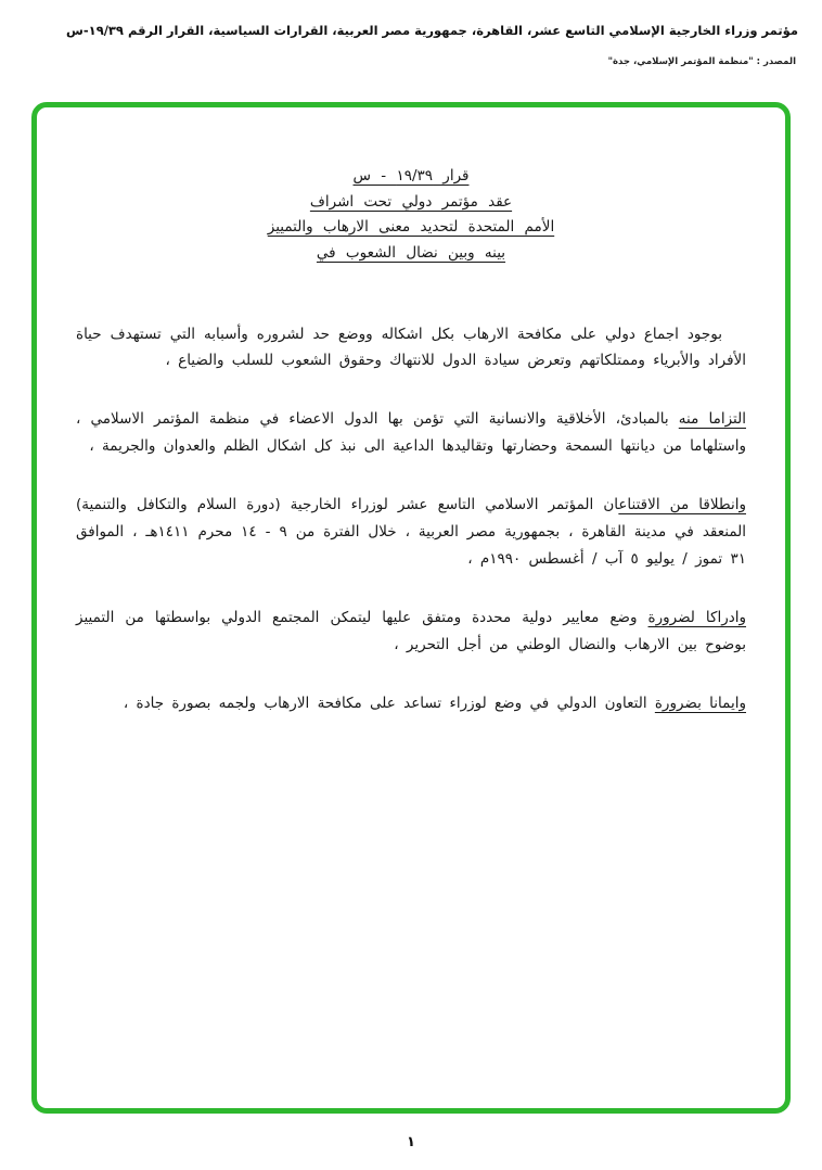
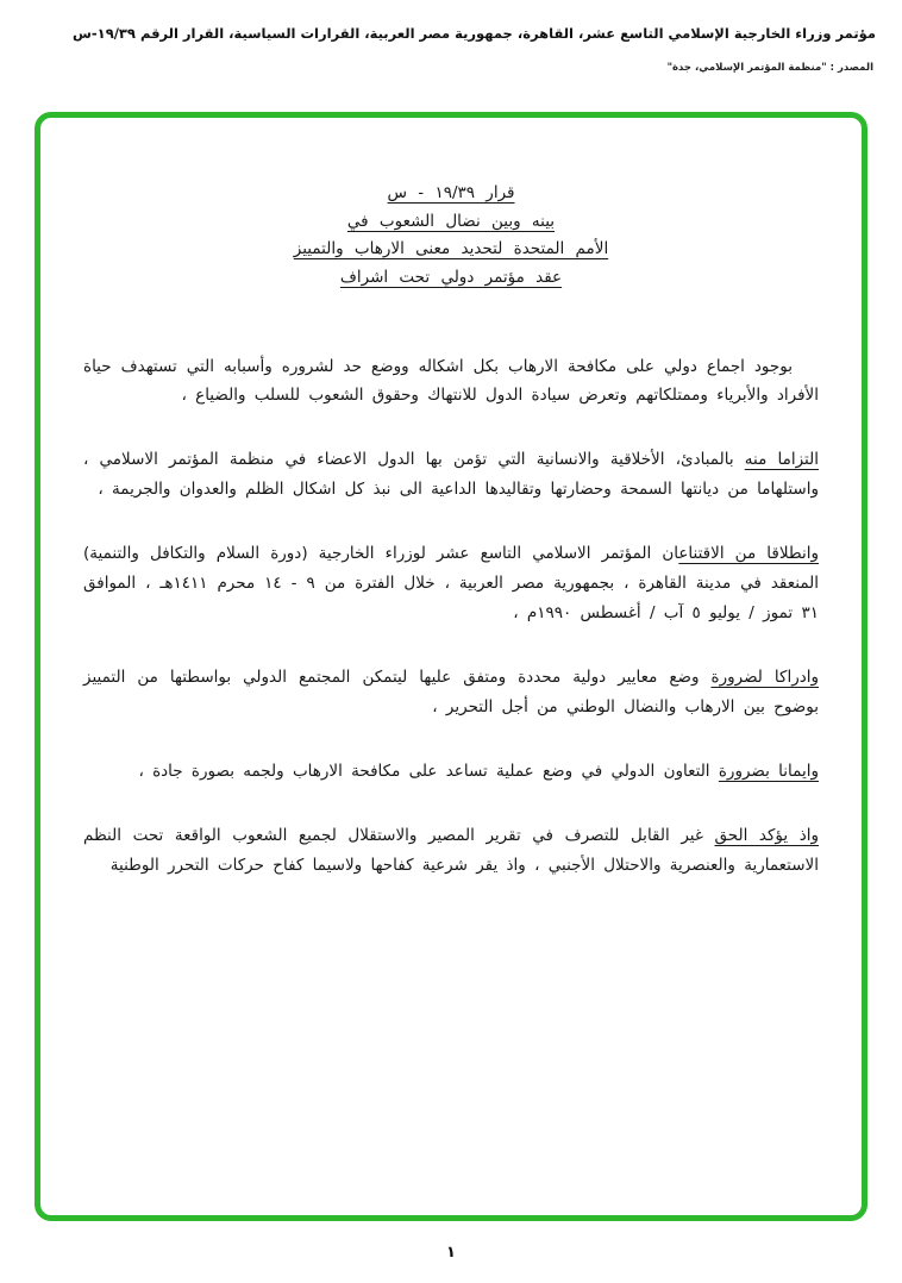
  مؤتمر وزراء الخارجية الإسلامي التاسع عشر، القاهرة، جمهورية مصر العربية، القرارات السياسية، القرار الرقم ١٩/٣٩-س
  المصدر : "منظمة المؤتمر الإسلامي، جدة"
  قرار ١٩/٣٩ - س
- عقد مؤتمر دولي تحت اشراف
+ بينه وبين نضال الشعوب في
  الأمم المتحدة لتحديد معنى الارهاب والتمييز
- بينه وبين نضال الشعوب في
+ عقد مؤتمر دولي تحت اشراف
  بوجود اجماع دولي على مكافحة الارهاب بكل اشكاله ووضع حد لشروره وأسبابه التي تستهدف حياة الأفراد والأبرياء وممتلكاتهم وتعرض سيادة الدول للانتهاك وحقوق الشعوب للسلب والضياع ،
  التزاما منه بالمبادئ، الأخلاقية والانسانية التي تؤمن بها الدول الاعضاء في منظمة المؤتمر الاسلامي ، واستلهاما من ديانتها السمحة وحضارتها وتقاليدها الداعية الى نبذ كل اشكال الظلم والعدوان والجريمة ،
  وانطلاقا من الاقتناعان المؤتمر الاسلامي التاسع عشر لوزراء الخارجية (دورة السلام والتكافل والتنمية) المنعقد في مدينة القاهرة ، بجمهورية مصر العربية ، خلال الفترة من ٩ - ١٤ محرم ١٤١١هـ ، الموافق ٣١ تموز / يوليو ٥ آب / أغسطس ١٩٩٠م ،
  وادراكا لضرورة وضع معايير دولية محددة ومتفق عليها ليتمكن المجتمع الدولي بواسطتها من التمييز بوضوح بين الارهاب والنضال الوطني من أجل التحرير ،
- وايمانا بضرورة التعاون الدولي في وضع لوزراء تساعد على مكافحة الارهاب ولجمه بصورة جادة ،
+ وايمانا بضرورة التعاون الدولي في وضع عملية تساعد على مكافحة الارهاب ولجمه بصورة جادة ،
+ واذ يؤكد الحق غير القابل للتصرف في تقرير المصير والاستقلال لجميع الشعوب الواقعة تحت النظم الاستعمارية والعنصرية والاحتلال الأجنبي ، واذ يقر شرعية كفاحها ولاسيما كفاح حركات التحرر الوطنية
  ١
